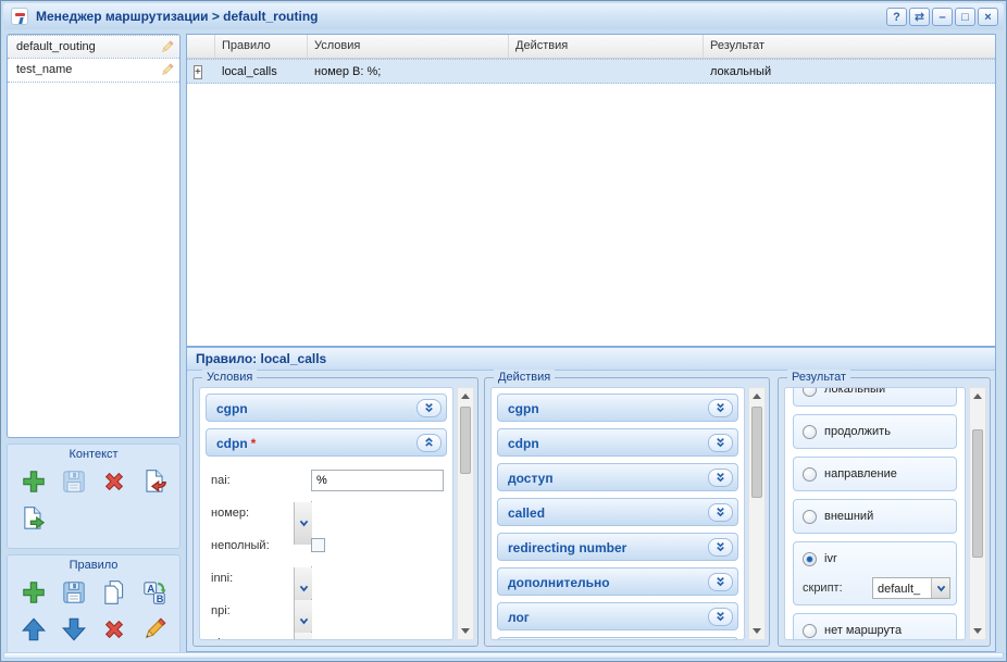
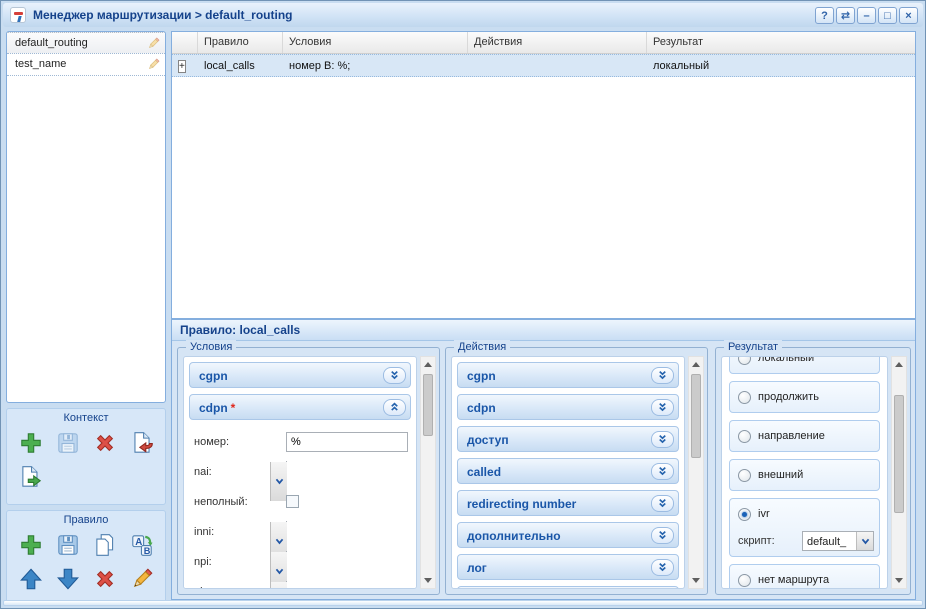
  Менеджер маршрутизации > default_routing
  ?
  ⇄
  –
  □
  ×
  default_routing
  test_name
  Контекст
  Правило
  A
  B
  Правило
  Условия
  Действия
  Результат
  +
  local_calls
  номер B: %;
  локальный
  Правило: local_calls
  Условия
  cgpn
  cdpn *
- nai:
+ номер:
  %
- номер:
+ nai:
  неполный:
  inni:
  npi:
  Действия
  cgpn
  cdpn
  доступ
  called
  redirecting number
  дополнительно
  лог
  Результат
  локальный
  продолжить
  направление
  внешний
  ivr
  скрипт:
  default_
  нет маршрута
